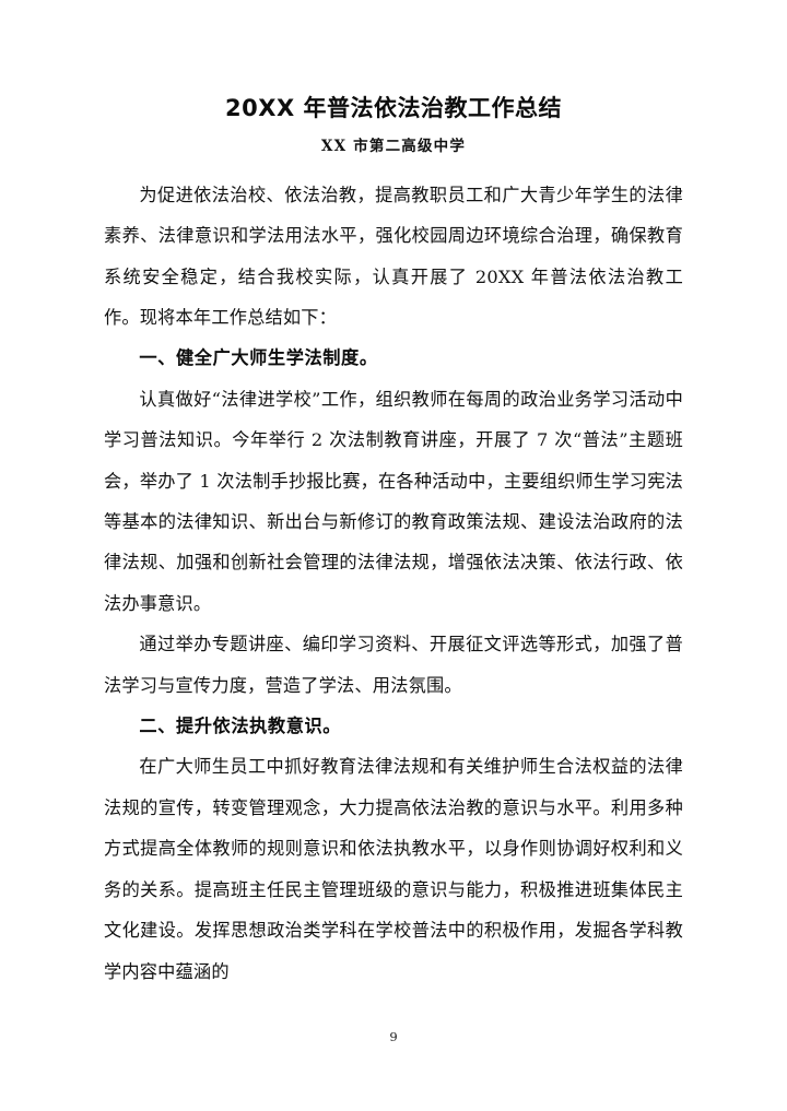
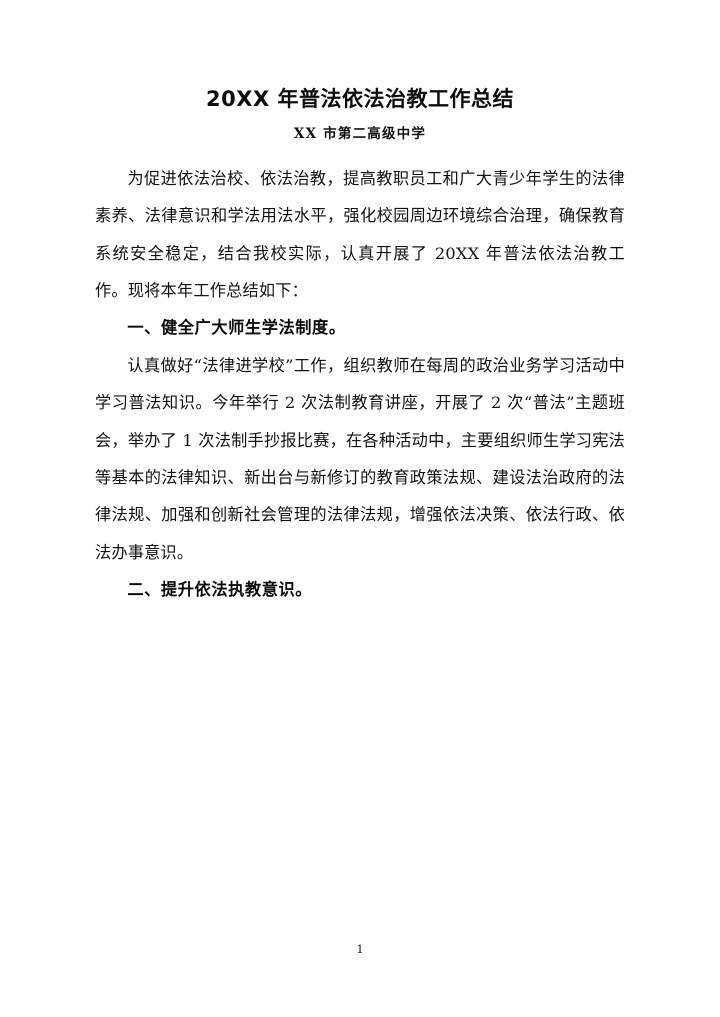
  20XX 年普法依法治教工作总结
  XX 市第二高级中学
  为促进依法治校、依法治教，提高教职员工和广大青少年学生的法律素养、法律意识和学法用法水平，强化校园周边环境综合治理，确保教育系统安全稳定，结合我校实际，认真开展了 20XX 年普法依法治教工作。现将本年工作总结如下：
  一、健全广大师生学法制度。
- 认真做好“法律进学校”工作，组织教师在每周的政治业务学习活动中学习普法知识。今年举行 2 次法制教育讲座，开展了 7 次“普法”主题班会，举办了 1 次法制手抄报比赛，在各种活动中，主要组织师生学习宪法等基本的法律知识、新出台与新修订的教育政策法规、建设法治政府的法律法规、加强和创新社会管理的法律法规，增强依法决策、依法行政、依法办事意识。
+ 认真做好“法律进学校”工作，组织教师在每周的政治业务学习活动中学习普法知识。今年举行 2 次法制教育讲座，开展了 2 次“普法”主题班会，举办了 1 次法制手抄报比赛，在各种活动中，主要组织师生学习宪法等基本的法律知识、新出台与新修订的教育政策法规、建设法治政府的法律法规、加强和创新社会管理的法律法规，增强依法决策、依法行政、依法办事意识。
- 通过举办专题讲座、编印学习资料、开展征文评选等形式，加强了普法学习与宣传力度，营造了学法、用法氛围。
  二、提升依法执教意识。
- 在广大师生员工中抓好教育法律法规和有关维护师生合法权益的法律法规的宣传，转变管理观念，大力提高依法治教的意识与水平。利用多种方式提高全体教师的规则意识和依法执教水平，以身作则协调好权利和义务的关系。提高班主任民主管理班级的意识与能力，积极推进班集体民主文化建设。发挥思想政治类学科在学校普法中的积极作用，发掘各学科教学内容中蕴涵的
- 9
+ 1
